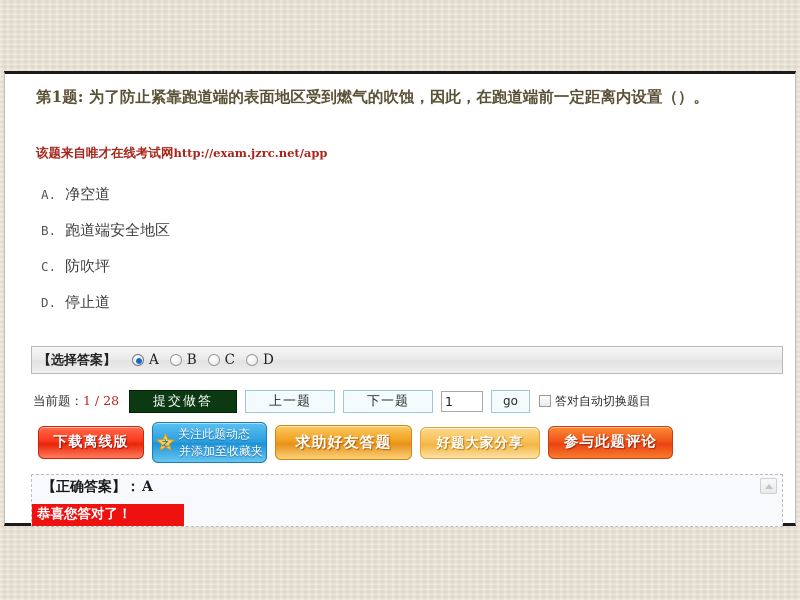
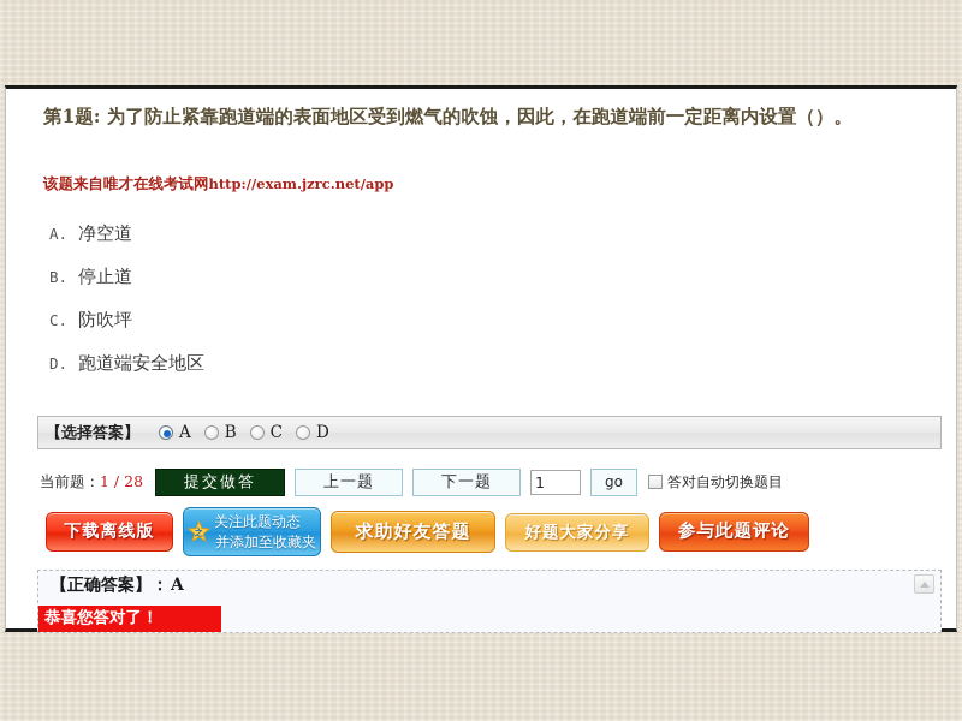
  第1题: 为了防止紧靠跑道端的表面地区受到燃气的吹蚀，因此，在跑道端前一定距离内设置（）。
  该题来自唯才在线考试网http://exam.jzrc.net/app
  A. 净空道
- B. 跑道端安全地区
+ B. 停止道
  C. 防吹坪
- D. 停止道
+ D. 跑道端安全地区
  【选择答案】
  A
  B
  C
  D
  当前题：1 / 28
  提交做答
  上一题
  下一题
  1
  go
  答对自动切换题目
  下载离线版
  之
  关注此题动态
  并添加至收藏夹
  求助好友答题
  好题大家分享
  参与此题评论
  【正确答案】： A
  恭喜您答对了！
